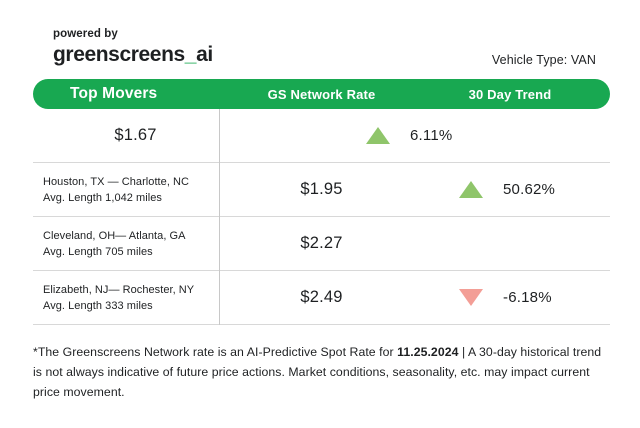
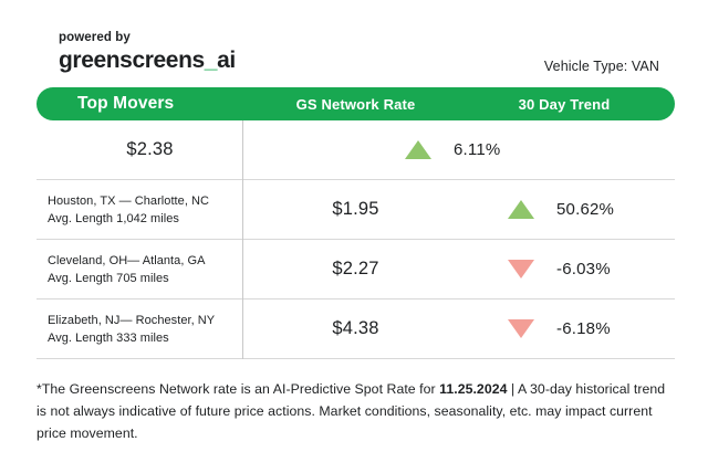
  powered by
  greenscreens_ai
  Vehicle Type: VAN
  Top Movers
  GS Network Rate
  30 Day Trend
- $1.67
+ $2.38
  6.11%
  Houston, TX — Charlotte, NC
  Avg. Length 1,042 miles
  $1.95
  50.62%
  Cleveland, OH— Atlanta, GA
  Avg. Length 705 miles
  $2.27
+ -6.03%
  Elizabeth, NJ— Rochester, NY
  Avg. Length 333 miles
- $2.49
+ $4.38
  -6.18%
  *The Greenscreens Network rate is an AI-Predictive Spot Rate for 11.25.2024 | A 30-day historical trend is not always indicative of future price actions. Market conditions, seasonality, etc. may impact current price movement.
